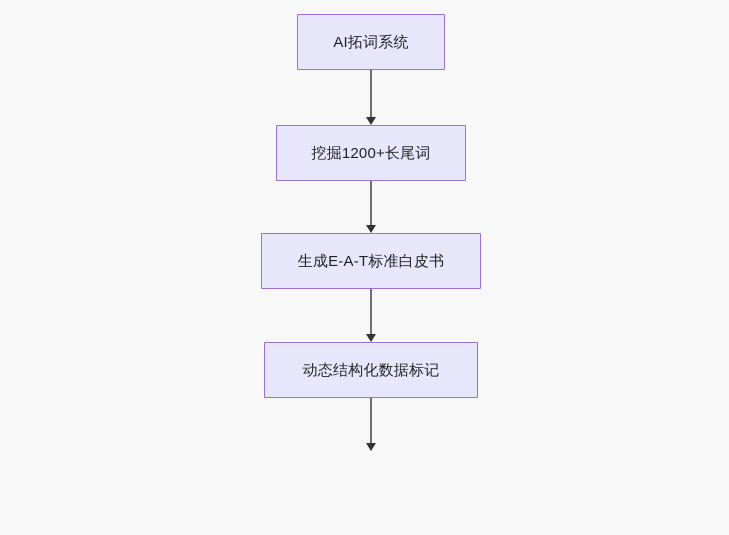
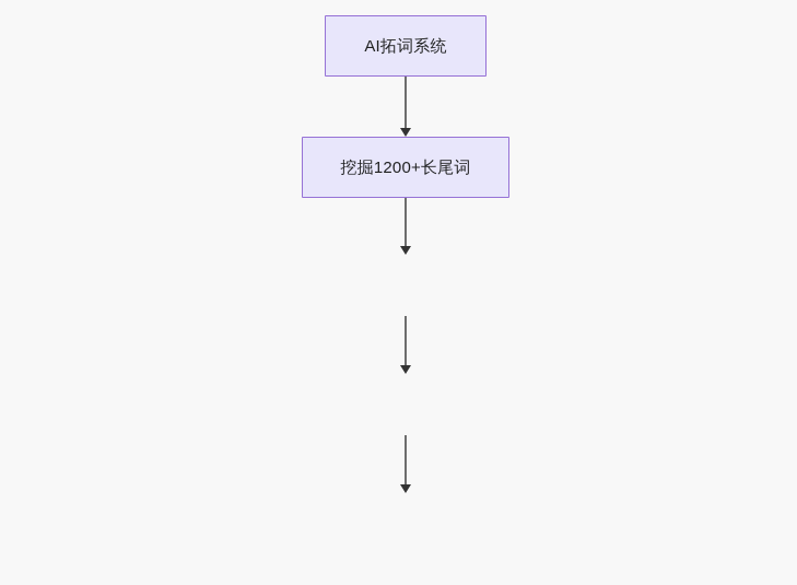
  AI拓词系统
  挖掘1200+长尾词
- 生成E-A-T标准白皮书
- 动态结构化数据标记
